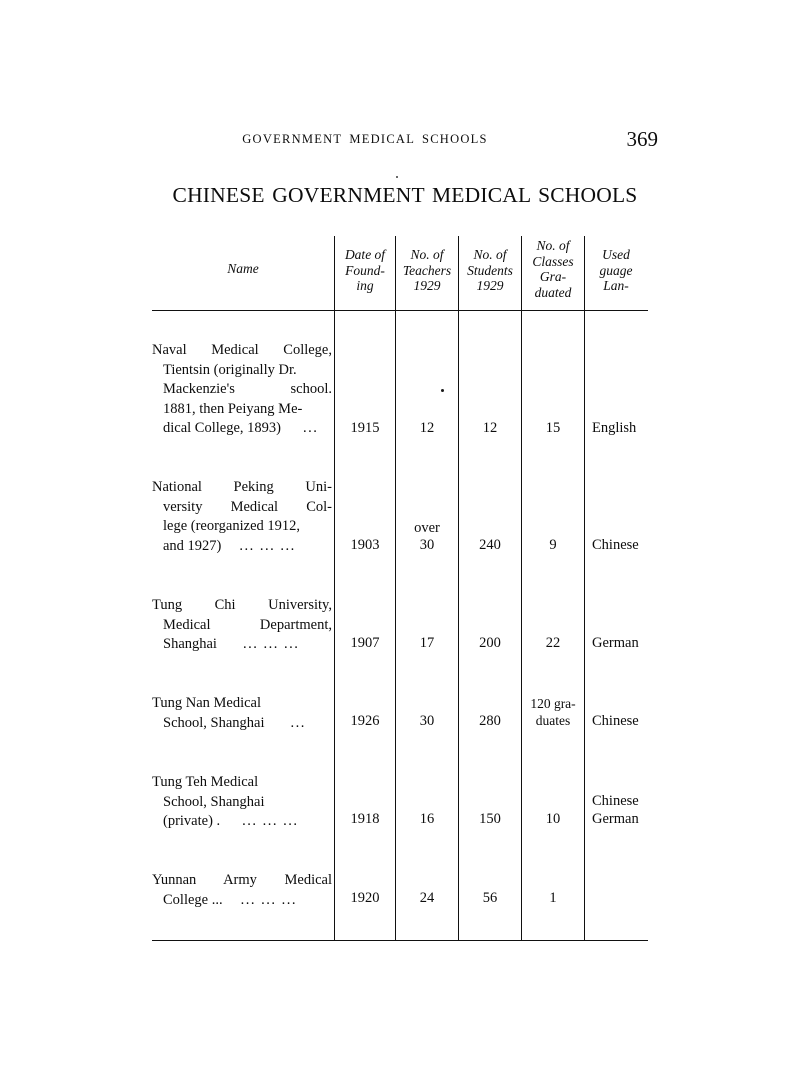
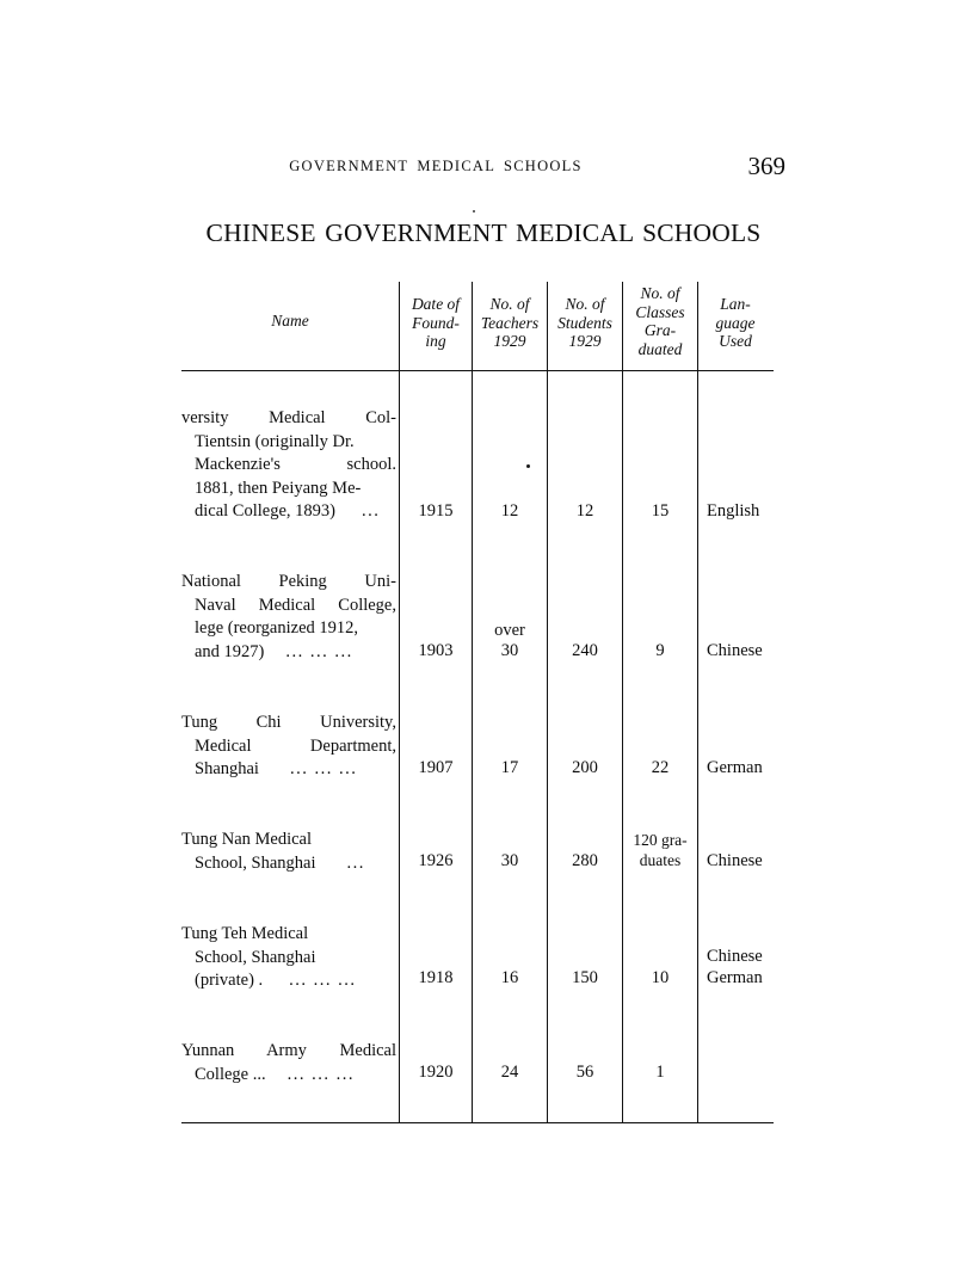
  GOVERNMENT MEDICAL SCHOOLS
  369
  CHINESE GOVERNMENT MEDICAL SCHOOLS
  Name
  Date of
  Found-
  ing
  No. of
  Teachers
  1929
  No. of
  Students
  1929
  No. of
  Classes
  Gra-
  duated
- Used
+ Lan-
  guage
- Lan-
+ Used
- Naval Medical College,
+ versity Medical Col-
  Tientsin (originally Dr.
  Mackenzie's school.
  1881, then Peiyang Me-
  dical College, 1893) ...
  1915
  12
  12
  15
  English
  National Peking Uni-
- versity Medical Col-
+ Naval Medical College,
  lege (reorganized 1912,
  and 1927) ... ... ...
  1903
  over
  30
  240
  9
  Chinese
  Tung Chi University,
  Medical Department,
  Shanghai ... ... ...
  1907
  17
  200
  22
  German
  Tung Nan Medical
  School, Shanghai ...
  1926
  30
  280
  120 gra-
  duates
  Chinese
  Tung Teh Medical
  School, Shanghai
  (private) . ... ... ...
  1918
  16
  150
  10
  Chinese
  German
  Yunnan Army Medical
  College ... ... ... ...
  1920
  24
  56
  1
